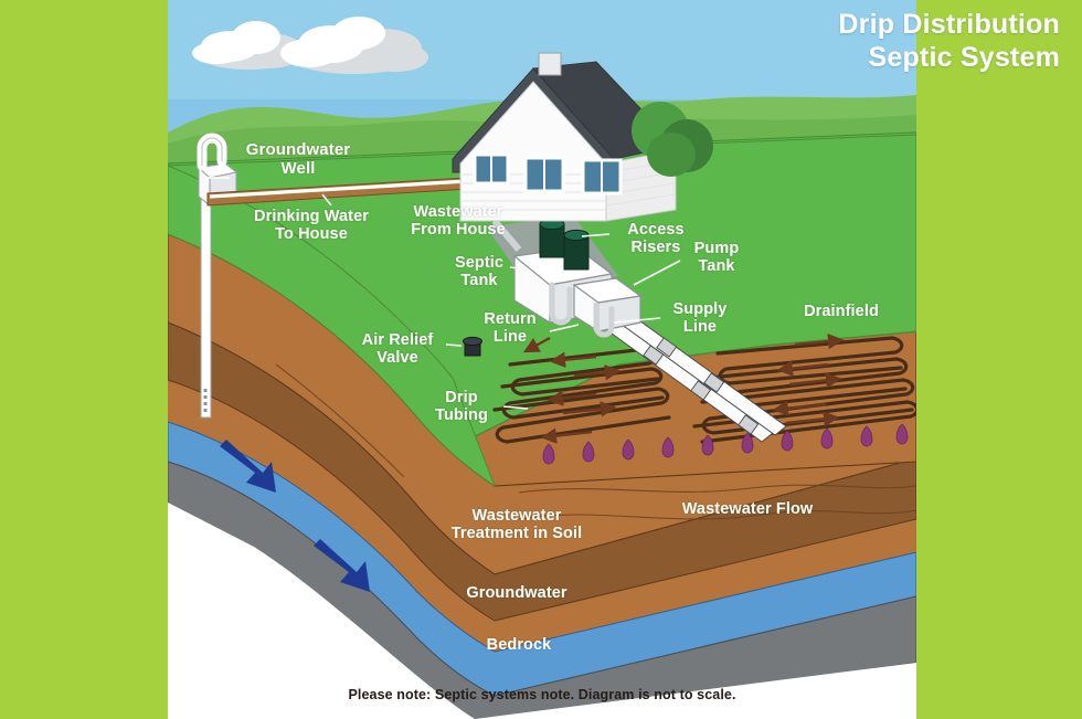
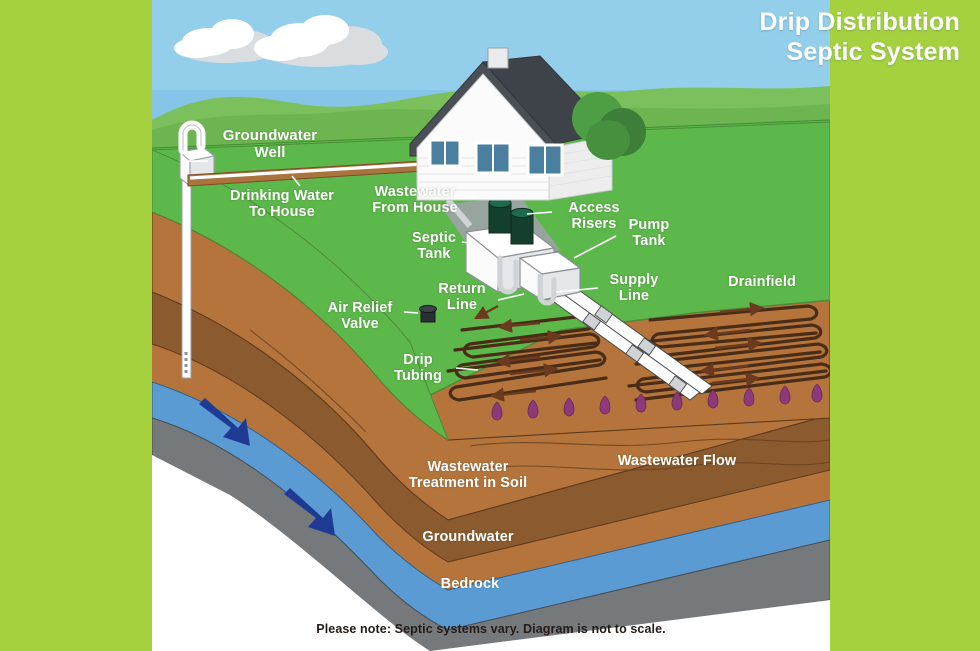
  Drip Distribution
  Septic System
  Groundwater
  Well
  Drinking Water
  To House
  Wastewater
  From House
  Septic
  Tank
  Access
  Risers
  Pump
  Tank
  Supply
  Line
  Return
  Line
  Air Relief
  Valve
  Drip
  Tubing
  Drainfield
  Wastewater
  Treatment in Soil
  Wastewater Flow
  Groundwater
  Bedrock
- Please note: Septic systems note. Diagram is not to scale.
+ Please note: Septic systems vary. Diagram is not to scale.
